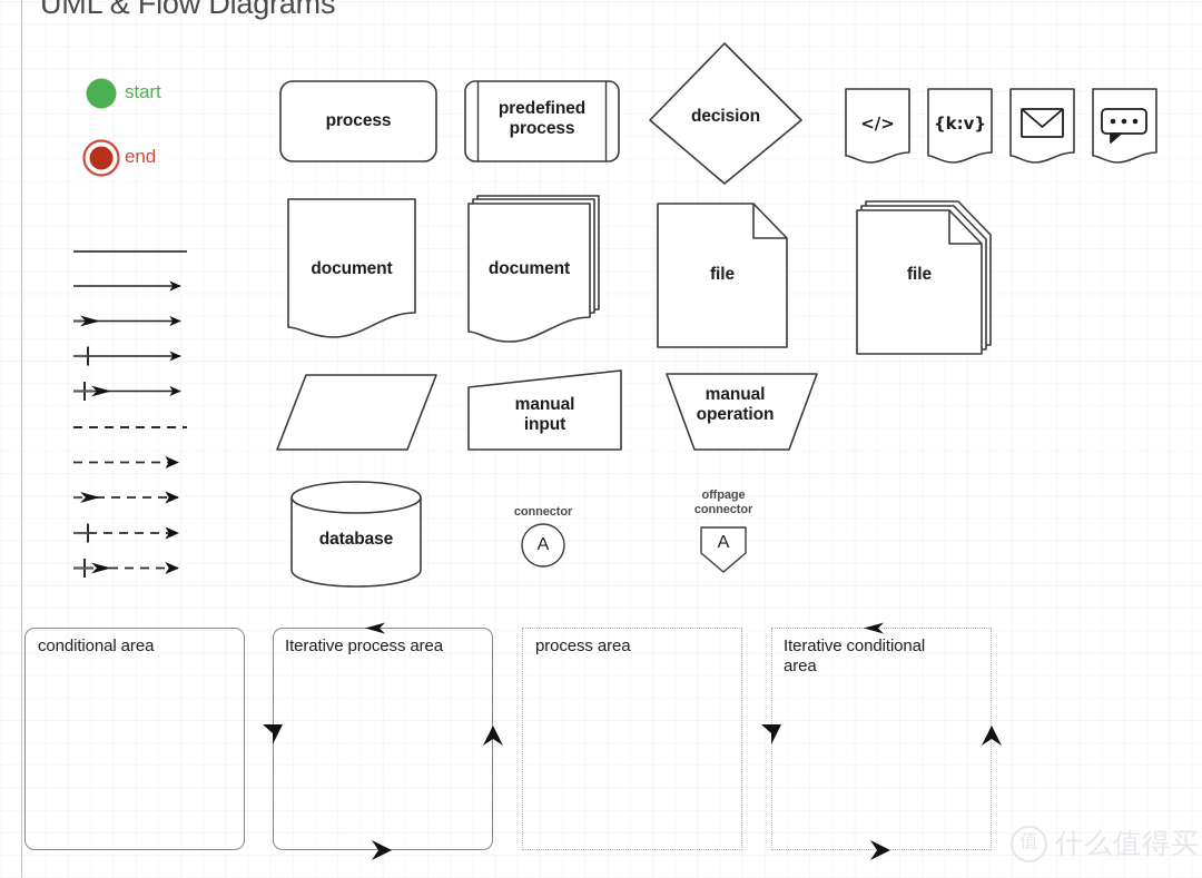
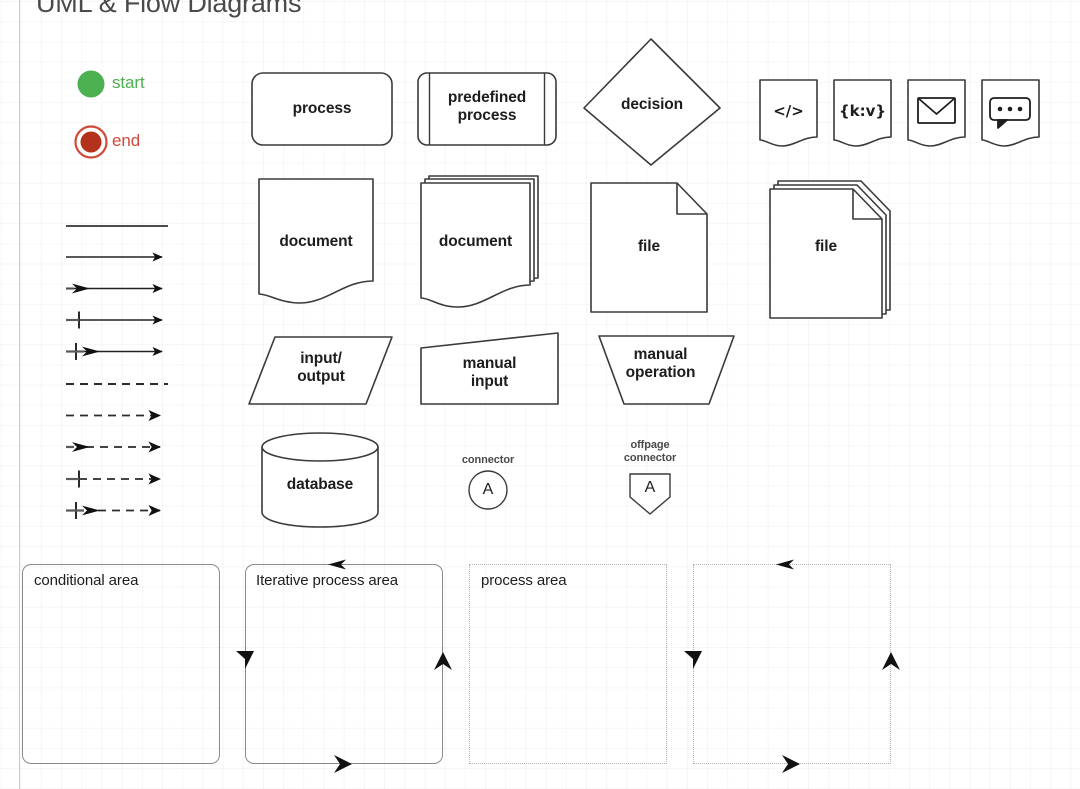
  UML & Flow Diagrams
  start
  end
  process
  predefined
  process
  decision
  </>
  {k:v}
  document
  document
  file
  file
+ input/
+ output
  manual
  input
  manual
  operation
  database
  connector
  A
  offpage
  connector
  A
  conditional area
  Iterative process area
  process area
- Iterative conditional
- area
- 值
- 什么值得买
